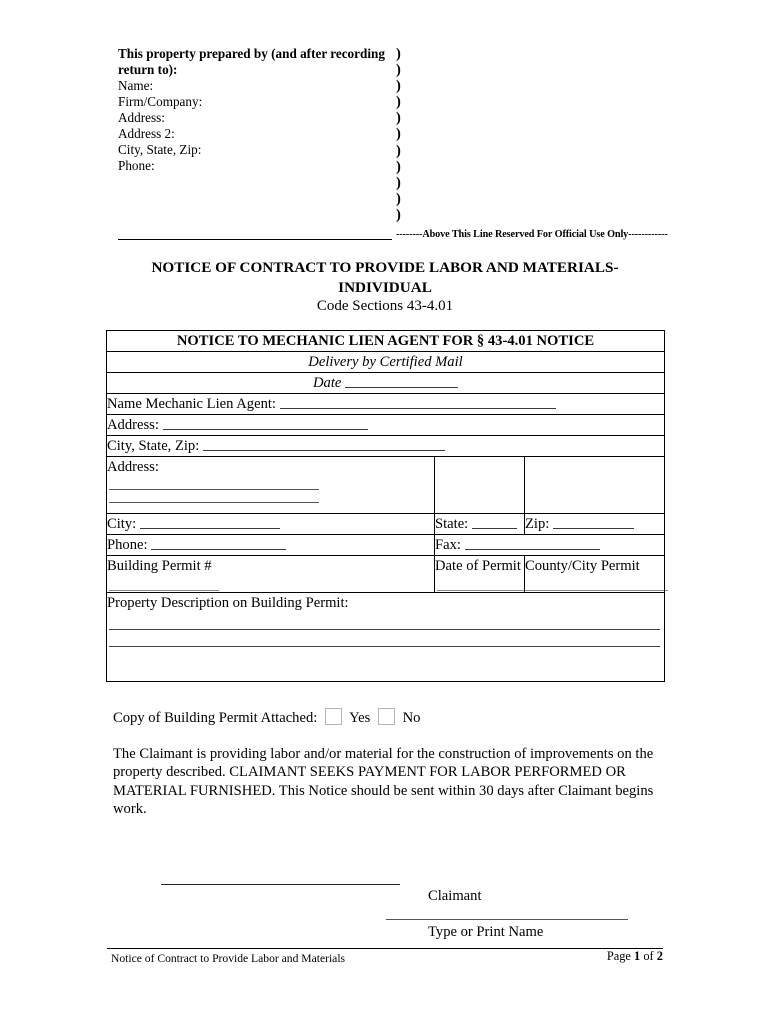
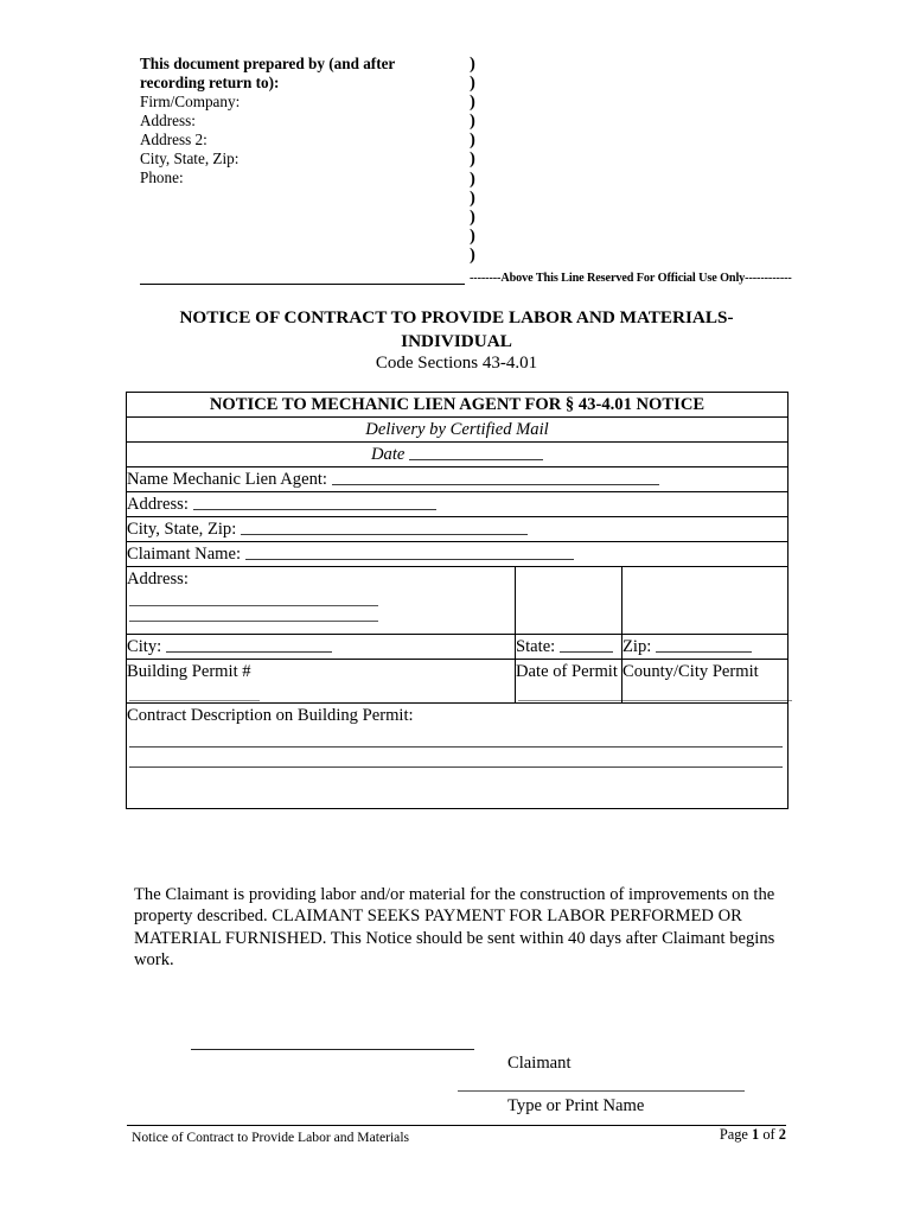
- This property prepared by (and after recording return to):
+ This document prepared by (and after recording return to):
- Name:
  Firm/Company:
  Address:
  Address 2:
  City, State, Zip:
  Phone:
  )
  )
  )
  )
  )
  )
  )
  )
  )
  )
  )
  --------Above This Line Reserved For Official Use Only------------
  NOTICE OF CONTRACT TO PROVIDE LABOR AND MATERIALS-INDIVIDUAL
  Code Sections 43-4.01
  NOTICE TO MECHANIC LIEN AGENT FOR § 43-4.01 NOTICE
  Delivery by Certified Mail
  Date
  Name Mechanic Lien Agent:
  Address:
  City, State, Zip:
+ Claimant Name:
  Address:
  City:	State:	Zip:
- Phone:	Fax:
  Building Permit #	Date of Permit	County/City Permit
- Property Description on Building Permit:
+ Contract Description on Building Permit:
- Copy of Building Permit Attached: Yes No
- The Claimant is providing labor and/or material for the construction of improvements on the property described. CLAIMANT SEEKS PAYMENT FOR LABOR PERFORMED OR MATERIAL FURNISHED. This Notice should be sent within 30 days after Claimant begins work.
+ The Claimant is providing labor and/or material for the construction of improvements on the property described. CLAIMANT SEEKS PAYMENT FOR LABOR PERFORMED OR MATERIAL FURNISHED. This Notice should be sent within 40 days after Claimant begins work.
  Claimant
  Type or Print Name
  Notice of Contract to Provide Labor and Materials
  Page 1 of 2
